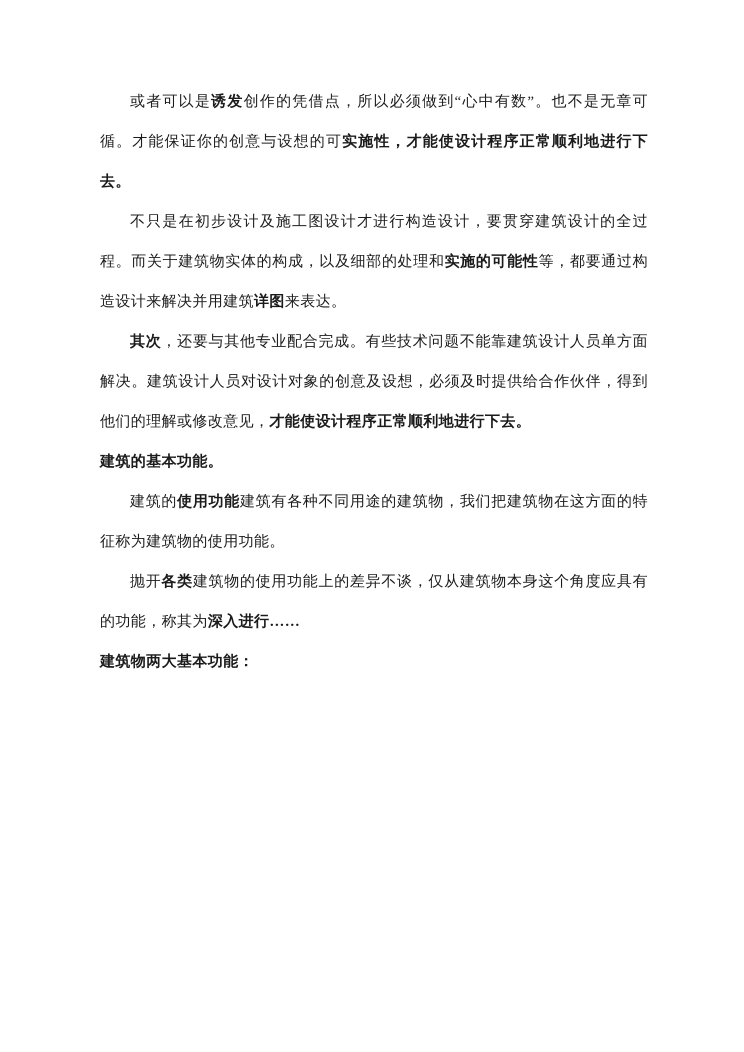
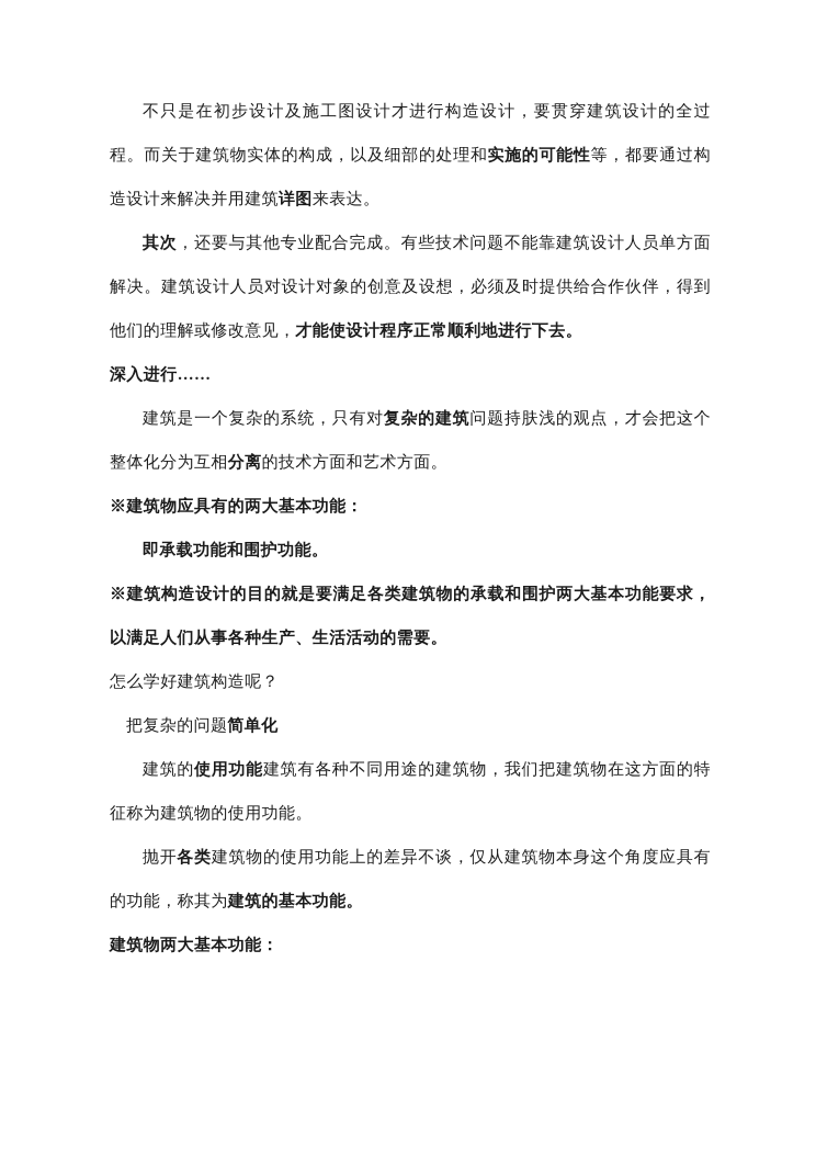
- 或者可以是诱发创作的凭借点，所以必须做到“心中有数”。也不是无章可循。才能保证你的创意与设想的可实施性，才能使设计程序正常顺利地进行下去。
  不只是在初步设计及施工图设计才进行构造设计，要贯穿建筑设计的全过程。而关于建筑物实体的构成，以及细部的处理和实施的可能性等，都要通过构造设计来解决并用建筑详图来表达。
  其次，还要与其他专业配合完成。有些技术问题不能靠建筑设计人员单方面解决。建筑设计人员对设计对象的创意及设想，必须及时提供给合作伙伴，得到他们的理解或修改意见，才能使设计程序正常顺利地进行下去。
- 建筑的基本功能。
+ 深入进行……
+ 建筑是一个复杂的系统，只有对复杂的建筑问题持肤浅的观点，才会把这个整体化分为互相分离的技术方面和艺术方面。
+ ※建筑物应具有的两大基本功能：
+ 即承载功能和围护功能。
+ ※建筑构造设计的目的就是要满足各类建筑物的承载和围护两大基本功能要求，以满足人们从事各种生产、生活活动的需要。
+ 怎么学好建筑构造呢？
+ 把复杂的问题简单化
  建筑的使用功能建筑有各种不同用途的建筑物，我们把建筑物在这方面的特征称为建筑物的使用功能。
- 抛开各类建筑物的使用功能上的差异不谈，仅从建筑物本身这个角度应具有的功能，称其为深入进行……
+ 抛开各类建筑物的使用功能上的差异不谈，仅从建筑物本身这个角度应具有的功能，称其为建筑的基本功能。
  建筑物两大基本功能：
